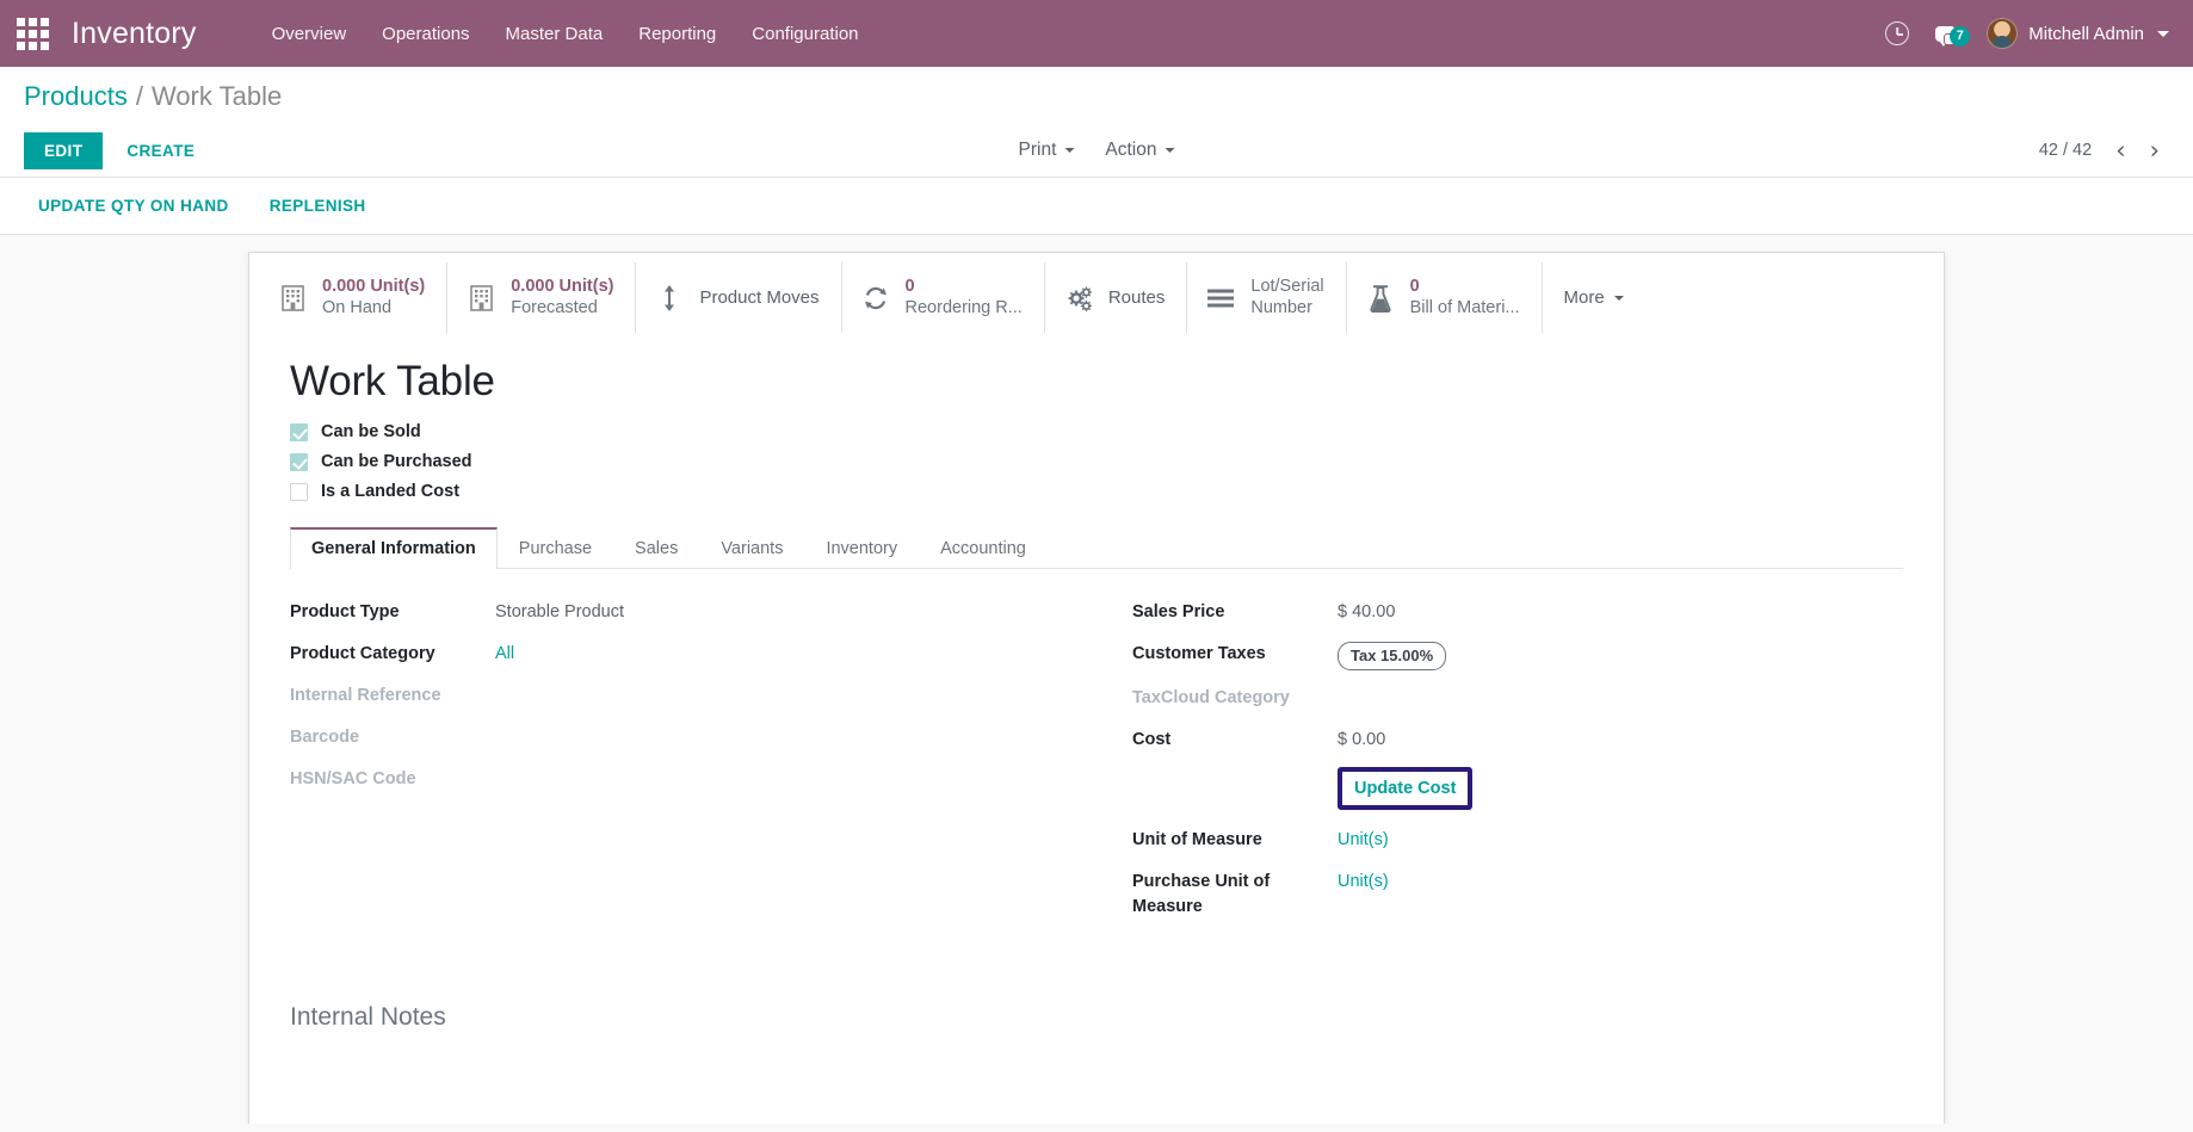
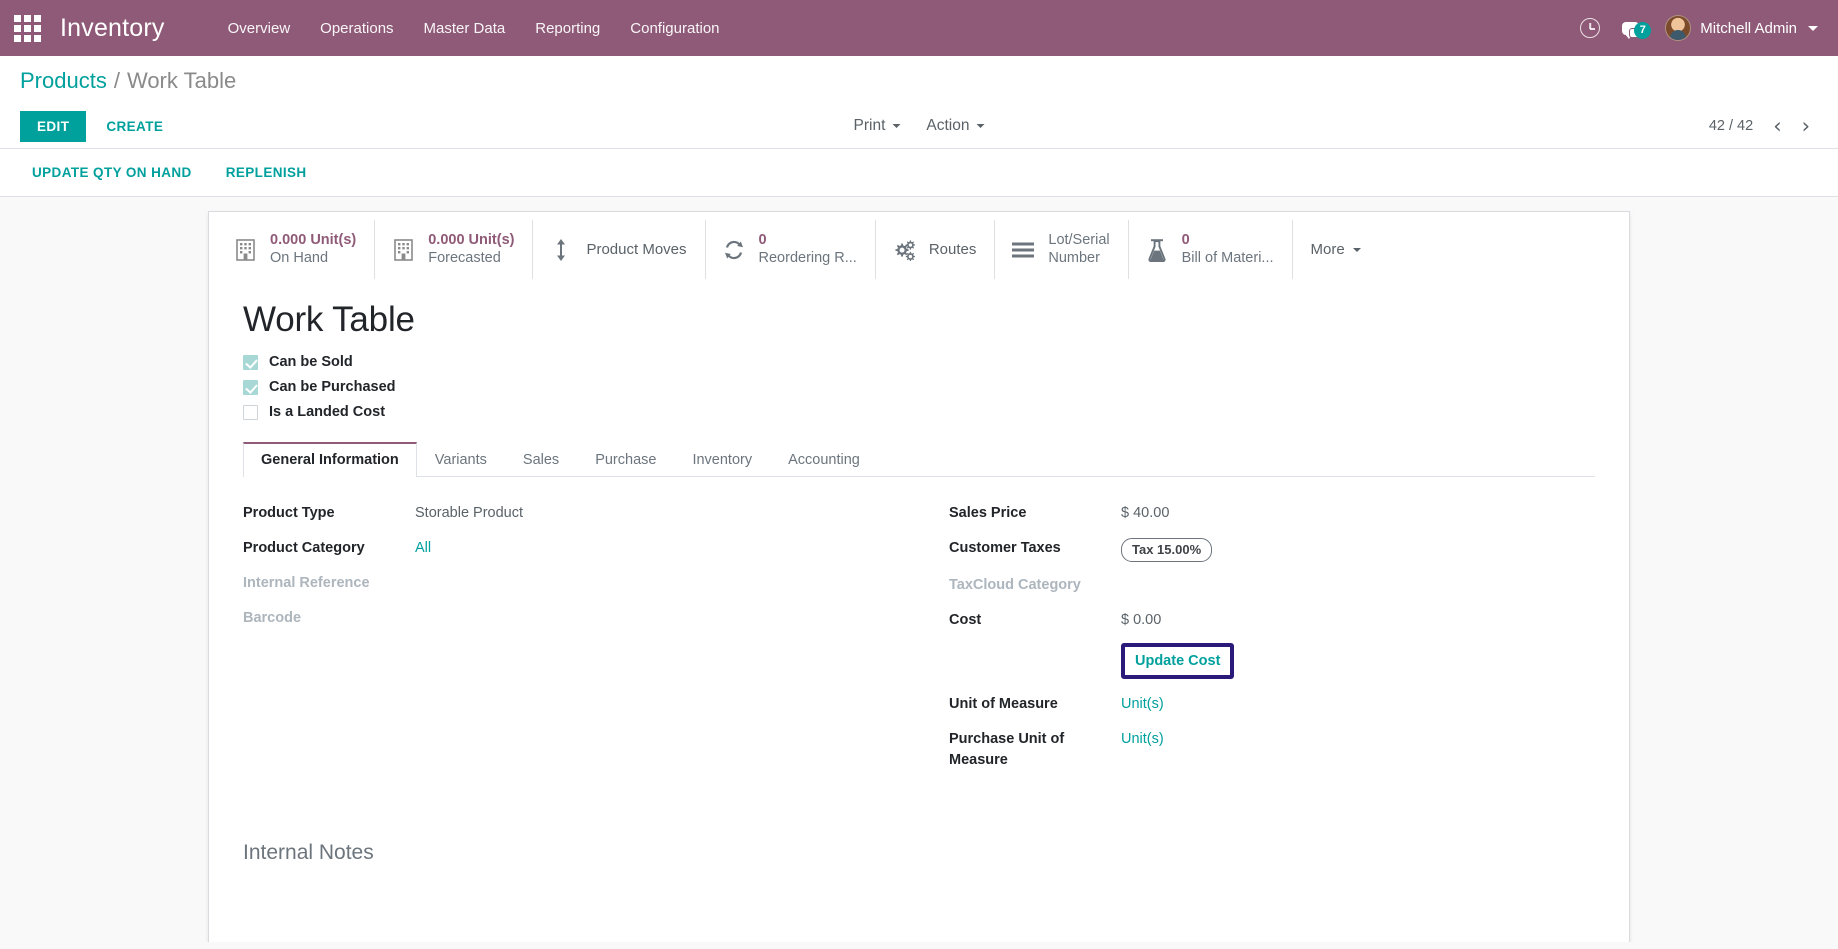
  Inventory
  Overview
  Operations
  Master Data
  Reporting
  Configuration
  7
  Mitchell Admin
  Products
  /
  Work Table
  EDIT
  CREATE
  Print
  Action
  42 / 42
  ‹
  ›
  UPDATE QTY ON HAND
  REPLENISH
  0.000 Unit(s)
  On Hand
  0.000 Unit(s)
  Forecasted
  Product Moves
  0
  Reordering R...
  Routes
  Lot/Serial
  Number
  0
  Bill of Materi...
  More
  Work Table
  Can be Sold
  Can be Purchased
  Is a Landed Cost
  General Information
- Purchase
+ Variants
  Sales
- Variants
+ Purchase
  Inventory
  Accounting
  Product Type
  Storable Product
  Product Category
  All
  Internal Reference
  Barcode
- HSN/SAC Code
  Sales Price
  $ 40.00
  Customer Taxes
  Tax 15.00%
  TaxCloud Category
  Cost
  $ 0.00
  Update Cost
  Unit of Measure
  Unit(s)
  Purchase Unit of Measure
  Unit(s)
  Internal Notes
